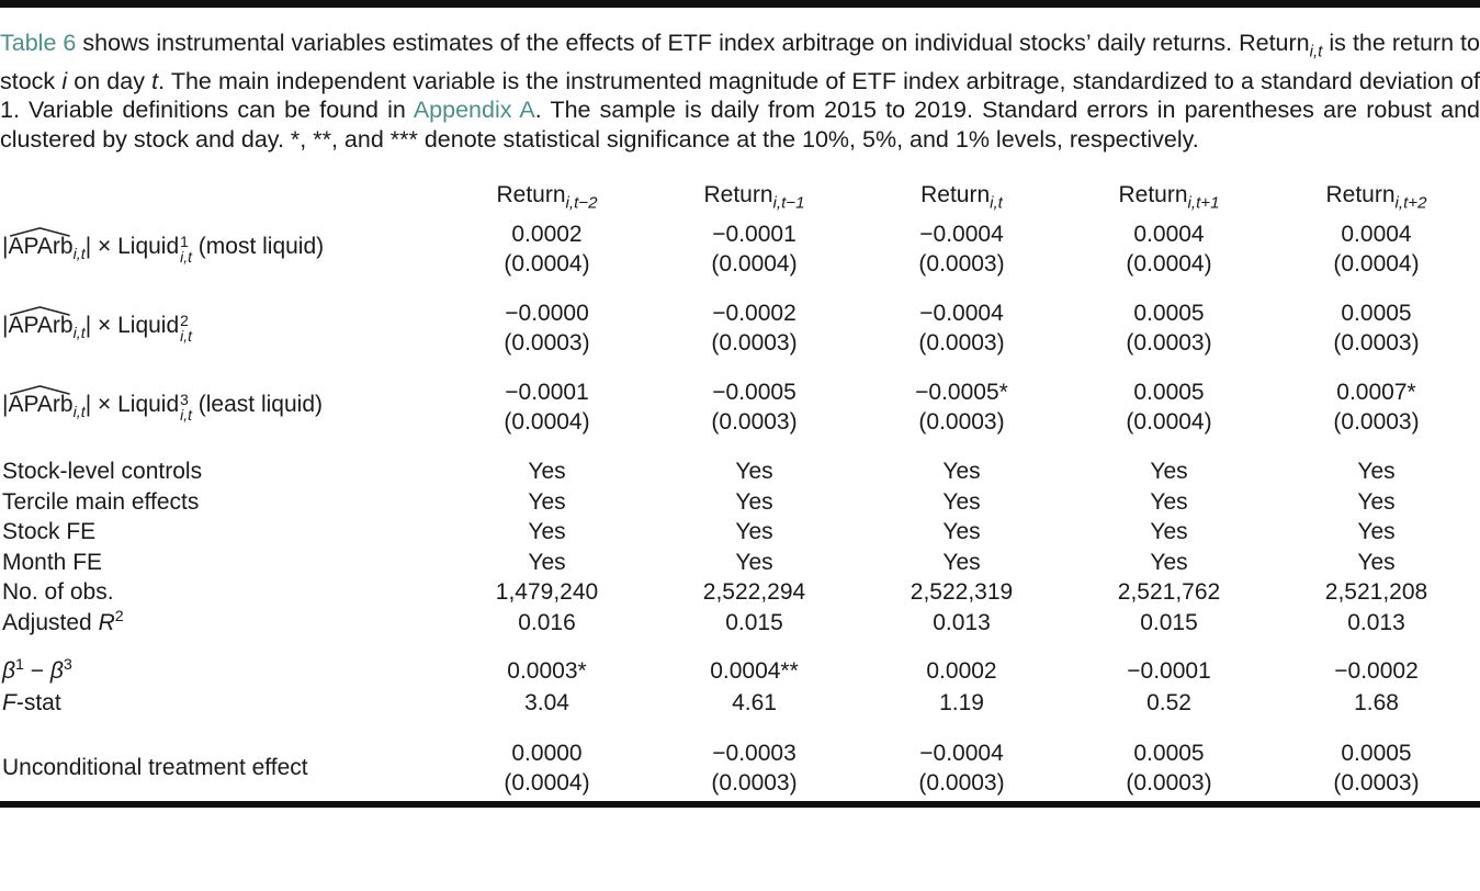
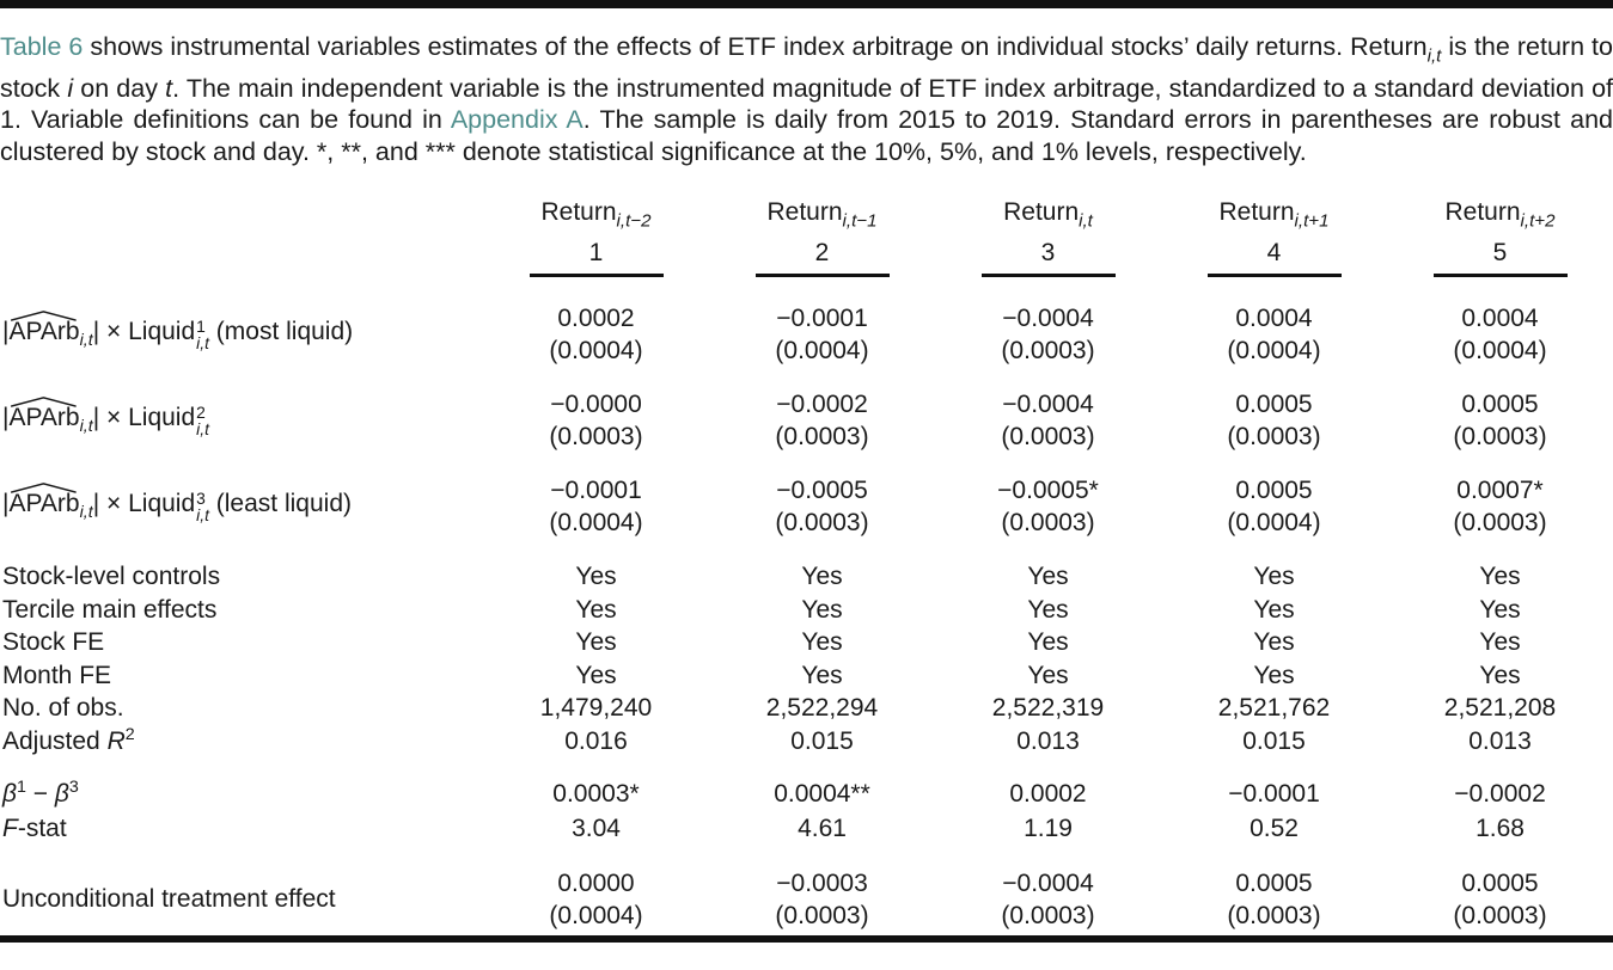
  Table 6 shows instrumental variables estimates of the effects of ETF index arbitrage on individual stocks’ daily returns. Returni,t is the return to stock i on day t. The main independent variable is the instrumented magnitude of ETF index arbitrage, standardized to a standard deviation of 1. Variable definitions can be found in Appendix A. The sample is daily from 2015 to 2019. Standard errors in parentheses are robust and clustered by stock and day. *, **, and *** denote statistical significance at the 10%, 5%, and 1% levels, respectively.
  	Returni,t−2	Returni,t−1	Returni,t	Returni,t+1	Returni,t+2
+ 	1	2	3	4	5
  |APArbi,t| × Liquid1i,t (most liquid)	0.0002(0.0004)	−0.0001(0.0004)	−0.0004(0.0003)	0.0004(0.0004)	0.0004(0.0004)
  |APArbi,t| × Liquid2i,t	−0.0000(0.0003)	−0.0002(0.0003)	−0.0004(0.0003)	0.0005(0.0003)	0.0005(0.0003)
  |APArbi,t| × Liquid3i,t (least liquid)	−0.0001(0.0004)	−0.0005(0.0003)	−0.0005*(0.0003)	0.0005(0.0004)	0.0007*(0.0003)
  Stock-level controls	Yes	Yes	Yes	Yes	Yes
  Tercile main effects	Yes	Yes	Yes	Yes	Yes
  Stock FE	Yes	Yes	Yes	Yes	Yes
  Month FE	Yes	Yes	Yes	Yes	Yes
  No. of obs.	1,479,240	2,522,294	2,522,319	2,521,762	2,521,208
  Adjusted R2	0.016	0.015	0.013	0.015	0.013
  β1 − β3	0.0003*	0.0004**	0.0002	−0.0001	−0.0002
  F-stat	3.04	4.61	1.19	0.52	1.68
  Unconditional treatment effect	0.0000(0.0004)	−0.0003(0.0003)	−0.0004(0.0003)	0.0005(0.0003)	0.0005(0.0003)
